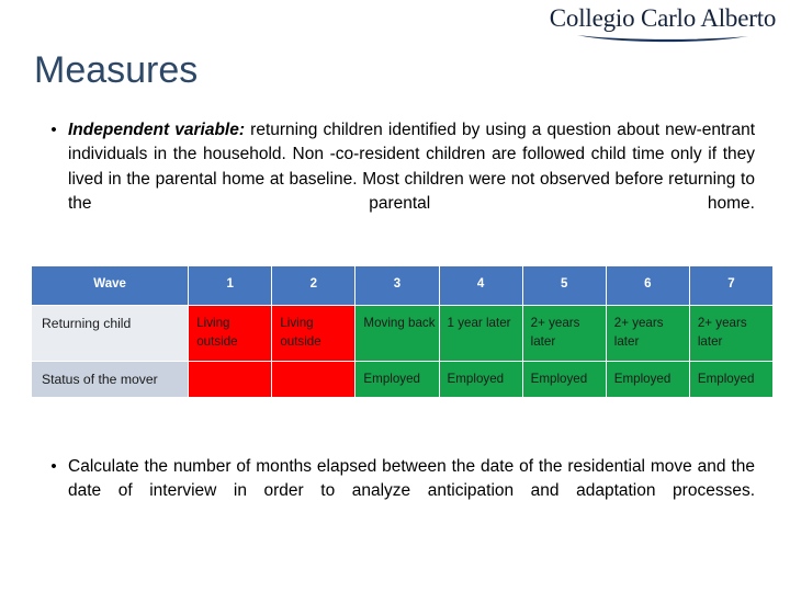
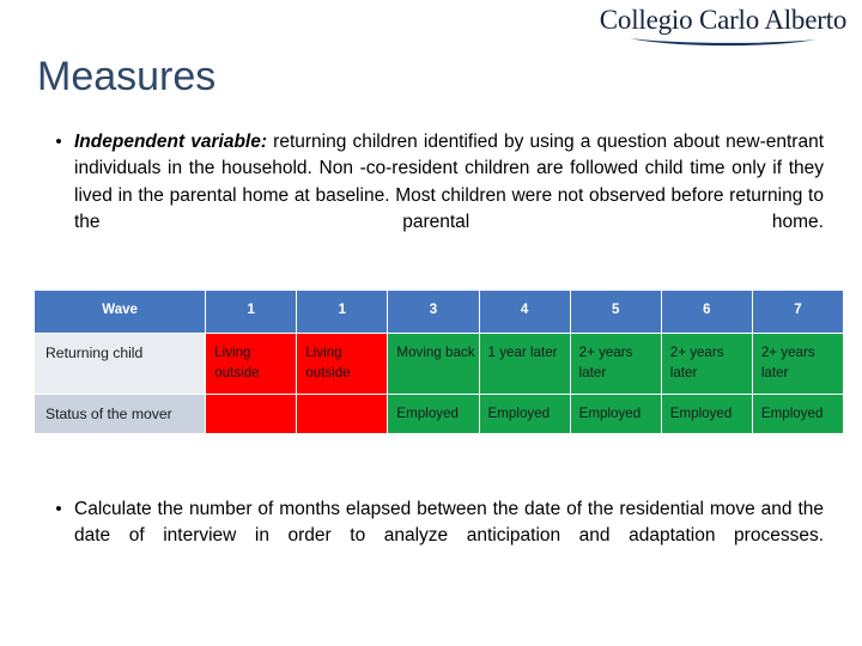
  Collegio Carlo Alberto
  Measures
  •
  Independent variable: returning children identified by using a question about new-entrant individuals in the household. Non -co-resident children are followed child time only if they lived in the parental home at baseline. Most children were not observed before returning to the parental home.
- Wave	1	2	3	4	5	6	7
+ Wave	1	1	3	4	5	6	7
  Returning child	Living outside	Living outside	Moving back	1 year later	2+ years later	2+ years later	2+ years later
  Status of the mover			Employed	Employed	Employed	Employed	Employed
  •
  Calculate the number of months elapsed between the date of the residential move and the date of interview in order to analyze anticipation and adaptation processes.
